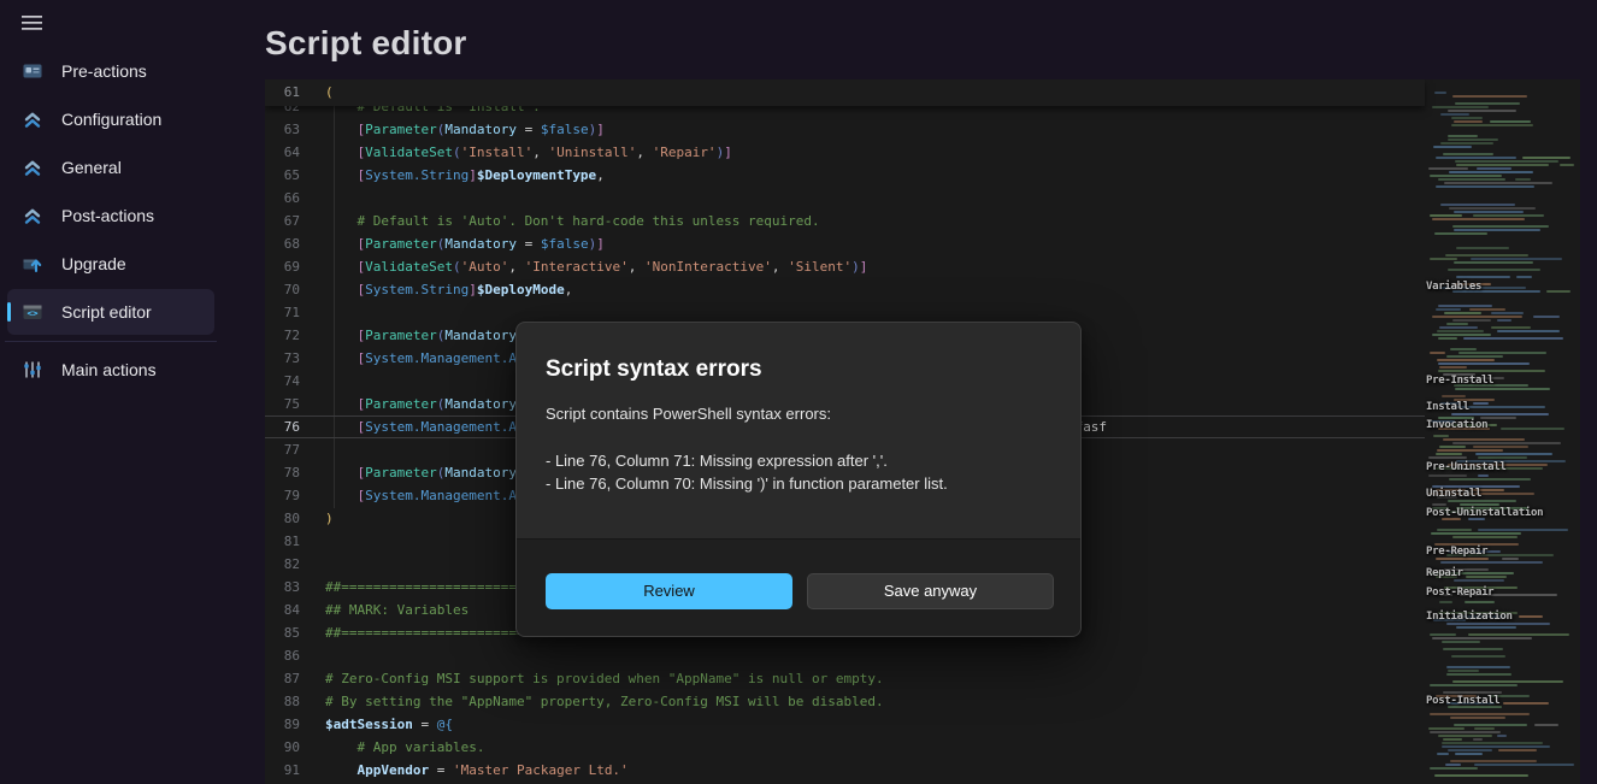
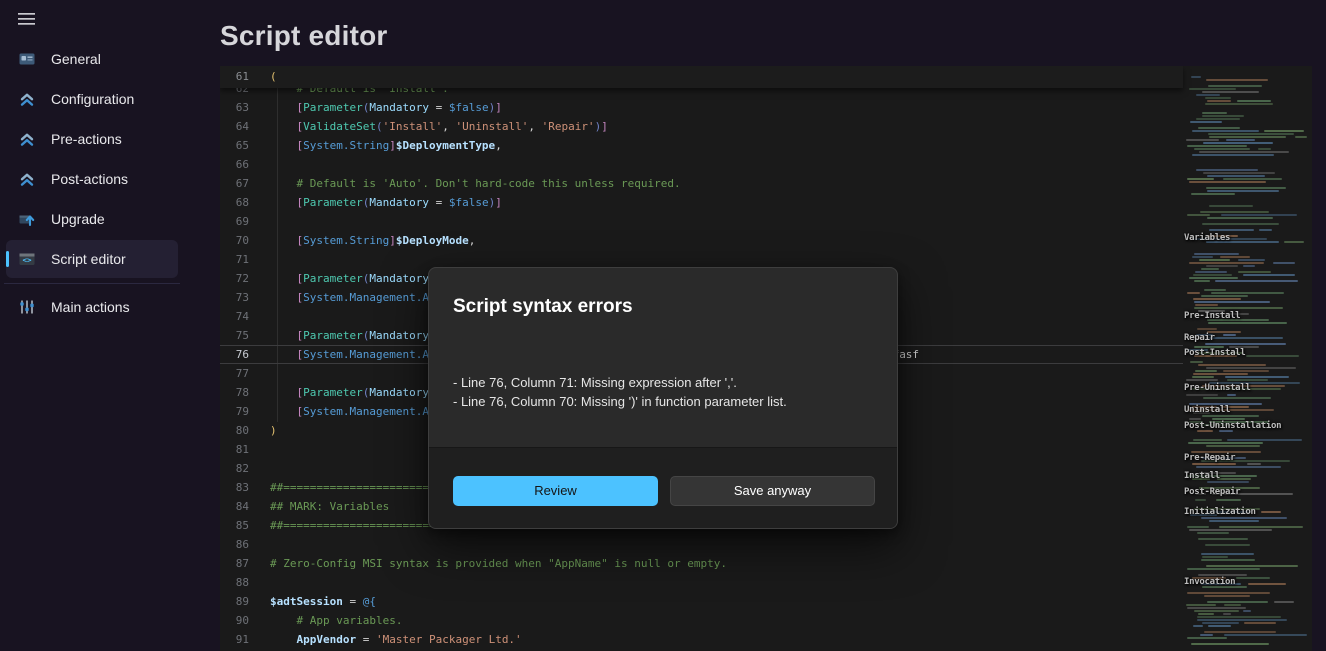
- Pre-actions
+ General
  Configuration
- General
+ Pre-actions
  Post-actions
  Upgrade
  <>
  Script editor
  Main actions
  Script editor
  # Default is 'Install'.
  [Parameter(Mandatory = $false)]
  [ValidateSet('Install', 'Uninstall', 'Repair')]
  [System.String]$DeploymentType,
  66
  67
  # Default is 'Auto'. Don't hard-code this unless required.
  68
  [Parameter(Mandatory = $false)]
  69
- [ValidateSet('Auto', 'Interactive', 'NonInteractive', 'Silent')]
  70
  [System.String]$DeployMode,
  71
  72
  73
  74
  75
  76
  77
  78
  79
  80
  )
  81
  82
  83
  84
  ## MARK: Variables
  85
  86
  87
- # Zero-Config MSI support is provided when "AppName" is null or empty.
+ # Zero-Config MSI syntax is provided when "AppName" is null or empty.
  88
- # By setting the "AppName" property, Zero-Config MSI will be disabled.
  89
  $adtSession = @{
  90
  # App variables.
  91
  AppVendor = 'Master Packager Ltd.'
  61
  (
  Variables
  Pre-Install
- Install
+ Repair
- Invocation
+ Post-Install
  Pre-Uninstall
  Uninstall
  Post-Uninstallation
  Pre-Repair
- Repair
+ Install
  Post-Repair
  Initialization
- Post-Install
+ Invocation
  Script syntax errors
- Script contains PowerShell syntax errors:
  - Line 76, Column 71: Missing expression after ','.
  - Line 76, Column 70: Missing ')' in function parameter list.
  Review
  Save anyway
